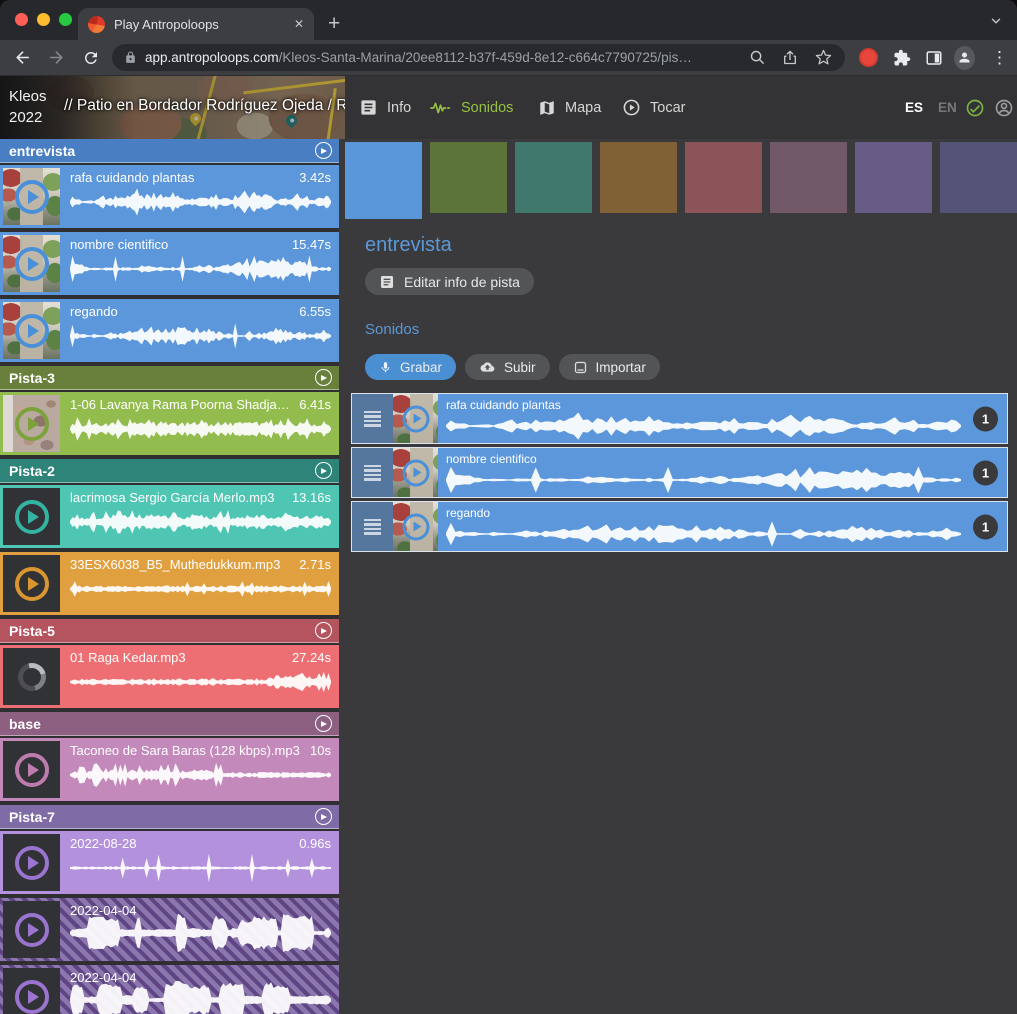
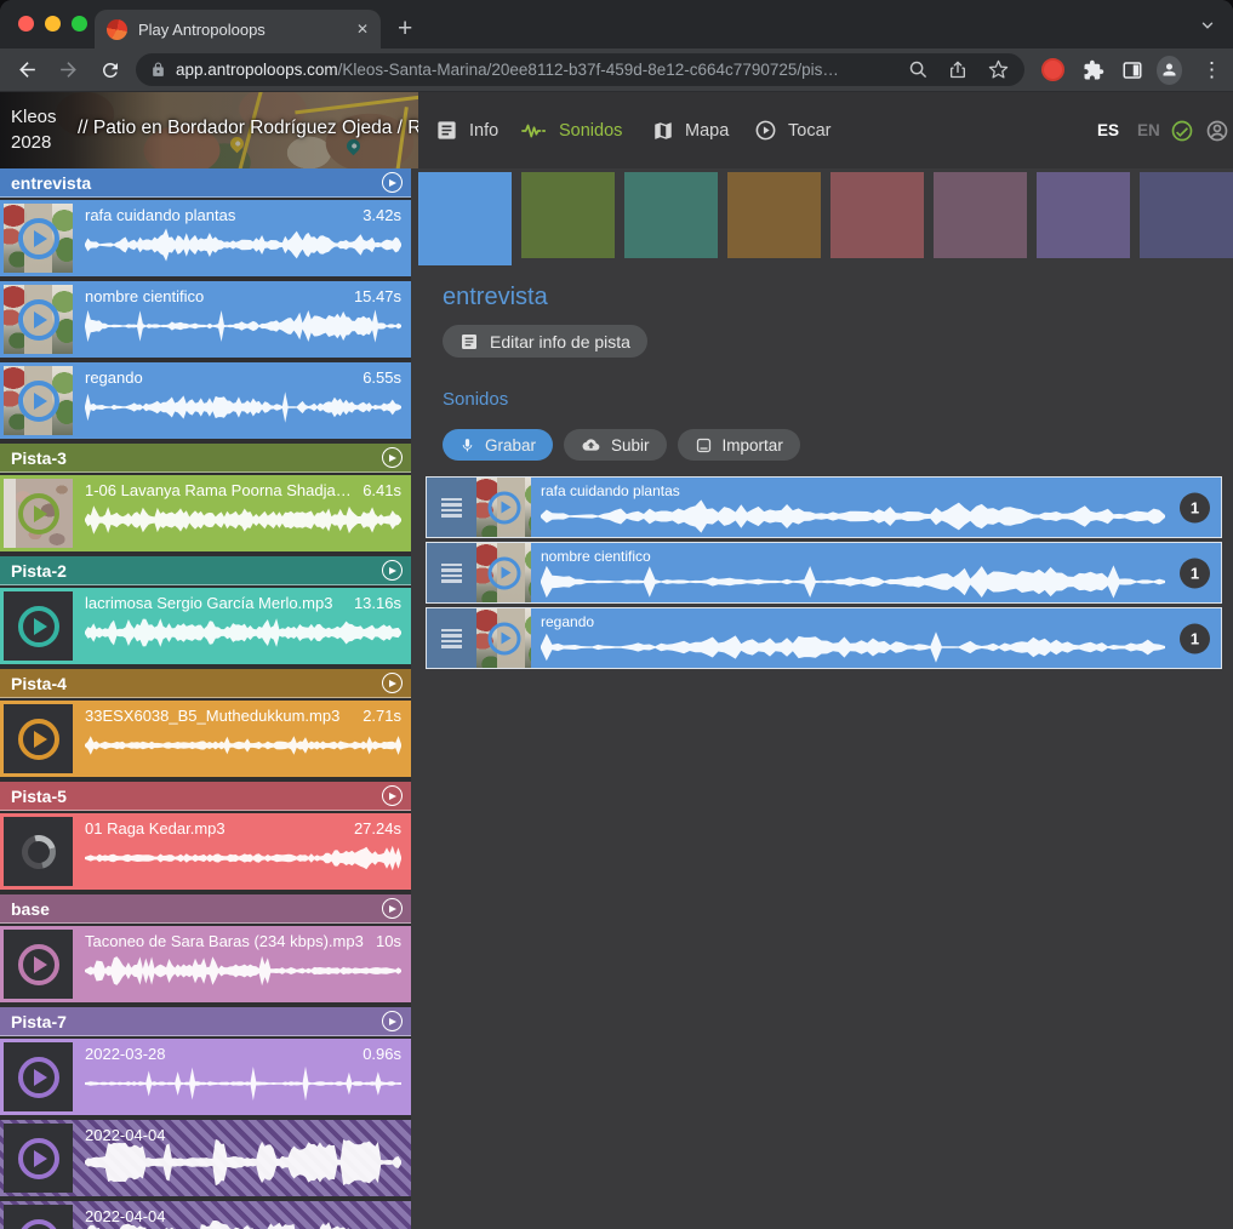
  Play Antropoloops
  ✕
  +
  app.antropoloops.com/Kleos-Santa-Marina/20ee8112-b37f-459d-8e12-c664c7790725/pis…
  ⋮
  Kleos
- 2022
+ 2028
  // Patio en Bordador Rodríguez Ojeda / R
  Info
  Sonidos
  Mapa
  Tocar
  ES
  EN
  entrevista
  rafa cuidando plantas
  3.42s
  nombre cientifico
  15.47s
  regando
  6.55s
  Pista-3
  1-06 Lavanya Rama Poorna Shadjam
  6.41s
  Pista-2
  lacrimosa Sergio García Merlo.mp3
  13.16s
+ Pista-4
  33ESX6038_B5_Muthedukkum.mp3
  2.71s
  Pista-5
  01 Raga Kedar.mp3
  27.24s
  base
- Taconeo de Sara Baras (128 kbps).mp3
+ Taconeo de Sara Baras (234 kbps).mp3
  10s
  Pista-7
- 2022-08-28
+ 2022-03-28
  0.96s
  2022-04-04
  2022-04-04
  entrevista
  Editar info de pista
  Sonidos
  Grabar
  Subir
  Importar
  rafa cuidando plantas
  1
  nombre cientifico
  1
  regando
  1
